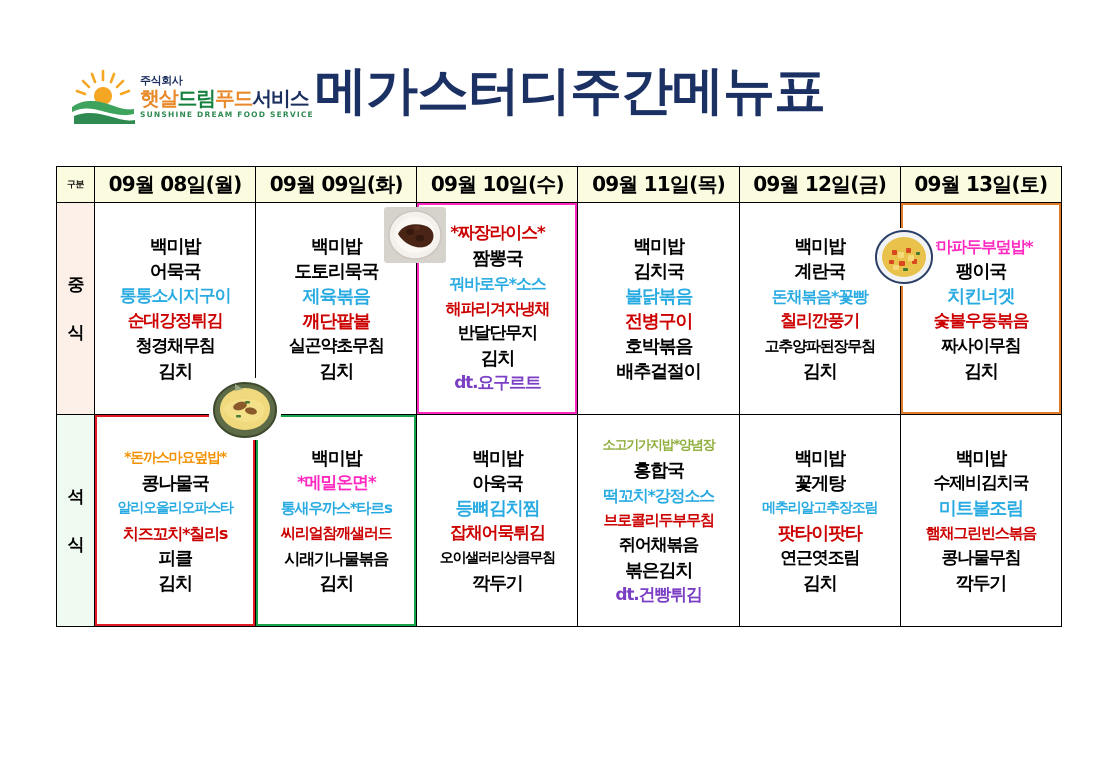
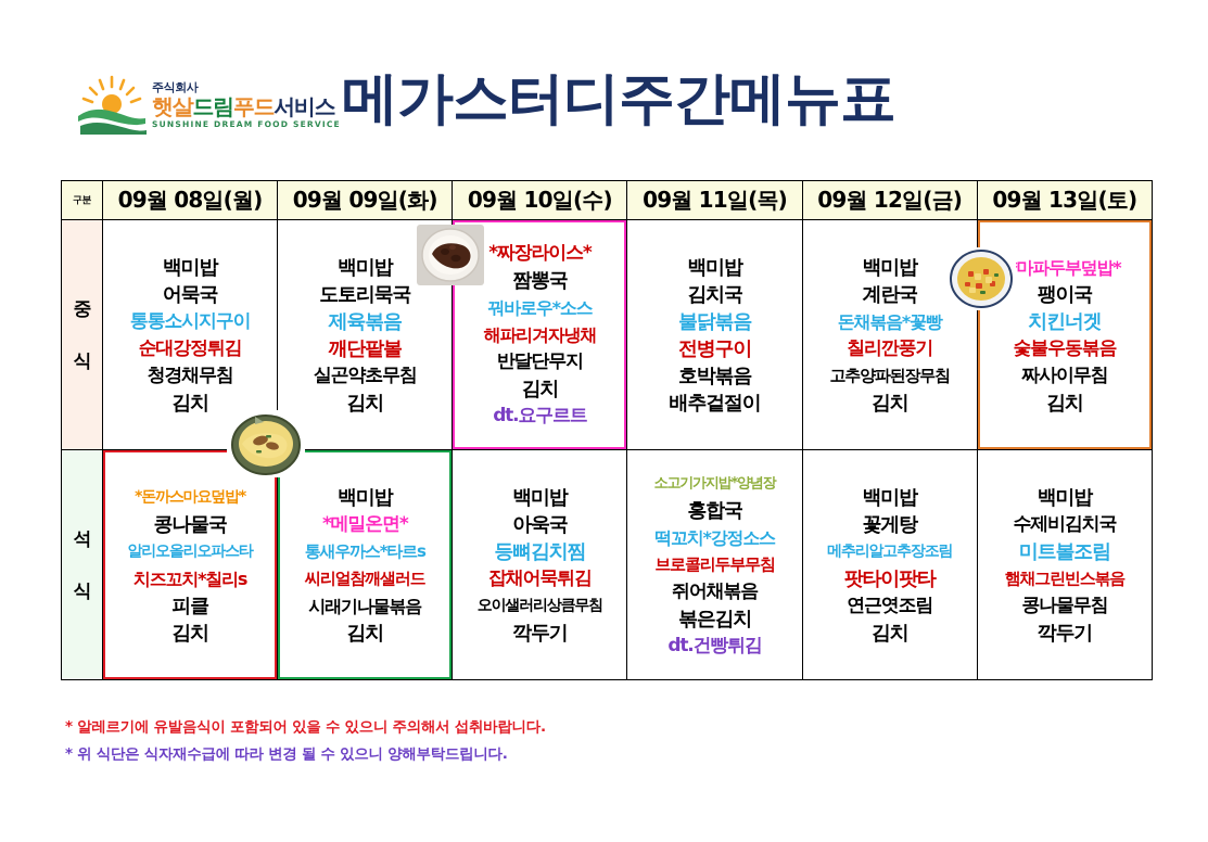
  주식회사
  햇살드림푸드서비스
  SUNSHINE DREAM FOOD SERVICE
  메가스터디주간메뉴표
  구분	09월 08일(월)	09월 09일(화)	09월 10일(수)	09월 11일(목)	09월 12일(금)	09월 13일(토)
  중식	백미밥어묵국통통소시지구이순대강정튀김청경채무침김치	백미밥도토리묵국제육볶음깨단팥볼실곤약초무침김치	*짜장라이스*짬뽕국꿔바로우*소스해파리겨자냉채반달단무지김치dt.요구르트	백미밥김치국불닭볶음전병구이호박볶음배추겉절이	백미밥계란국돈채볶음*꽃빵칠리깐풍기고추양파된장무침김치	마파두부덮밥*팽이국치킨너겟숯불우동볶음짜사이무침김치
  석식	*돈까스마요덮밥*콩나물국알리오올리오파스타치즈꼬치*칠리s피클김치	백미밥*메밀온면*통새우까스*타르s씨리얼참깨샐러드시래기나물볶음김치	백미밥아욱국등뼈김치찜잡채어묵튀김오이샐러리상큼무침깍두기	소고기가지밥*양념장홍합국떡꼬치*강정소스브로콜리두부무침쥐어채볶음볶은김치dt.건빵튀김	백미밥꽃게탕메추리알고추장조림팟타이팟타연근엿조림김치	백미밥수제비김치국미트볼조림햄채그린빈스볶음콩나물무침깍두기
+ * 알레르기에 유발음식이 포함되어 있을 수 있으니 주의해서 섭취바랍니다.
+ * 위 식단은 식자재수급에 따라 변경 될 수 있으니 양해부탁드립니다.
